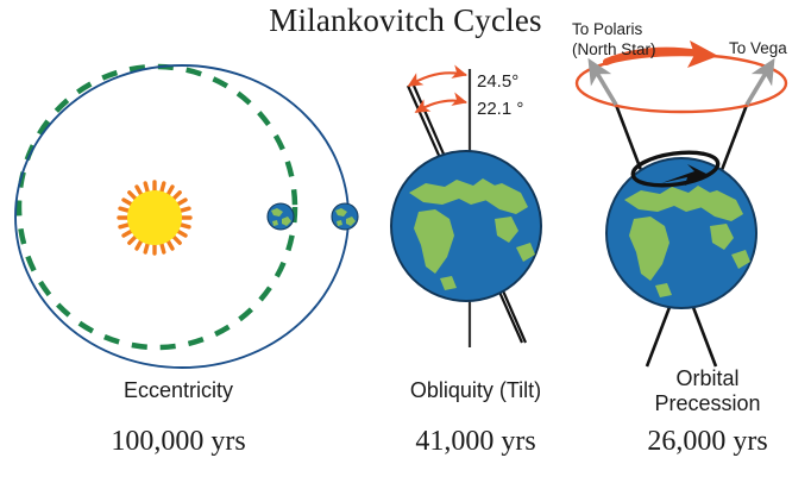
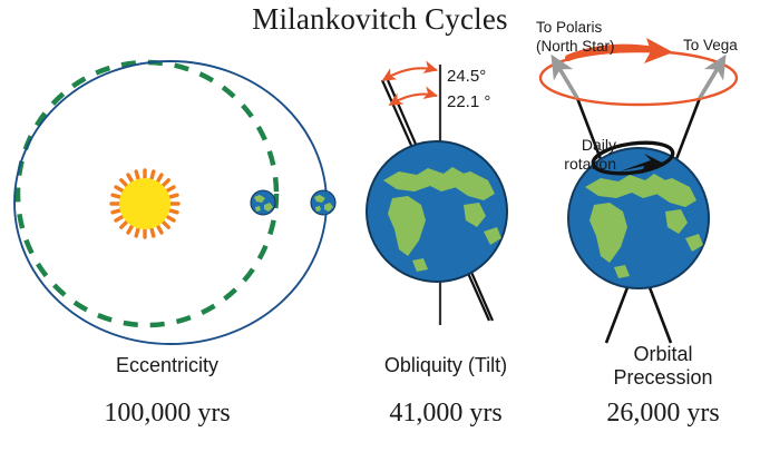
  Milankovitch Cycles
  24.5°
  22.1 °
  To Polaris
  (North Star)
  To Vega
+ Daily
+ rotation
  Eccentricity
  100,000 yrs
  Obliquity (Tilt)
  41,000 yrs
  Orbital
  Precession
  26,000 yrs
